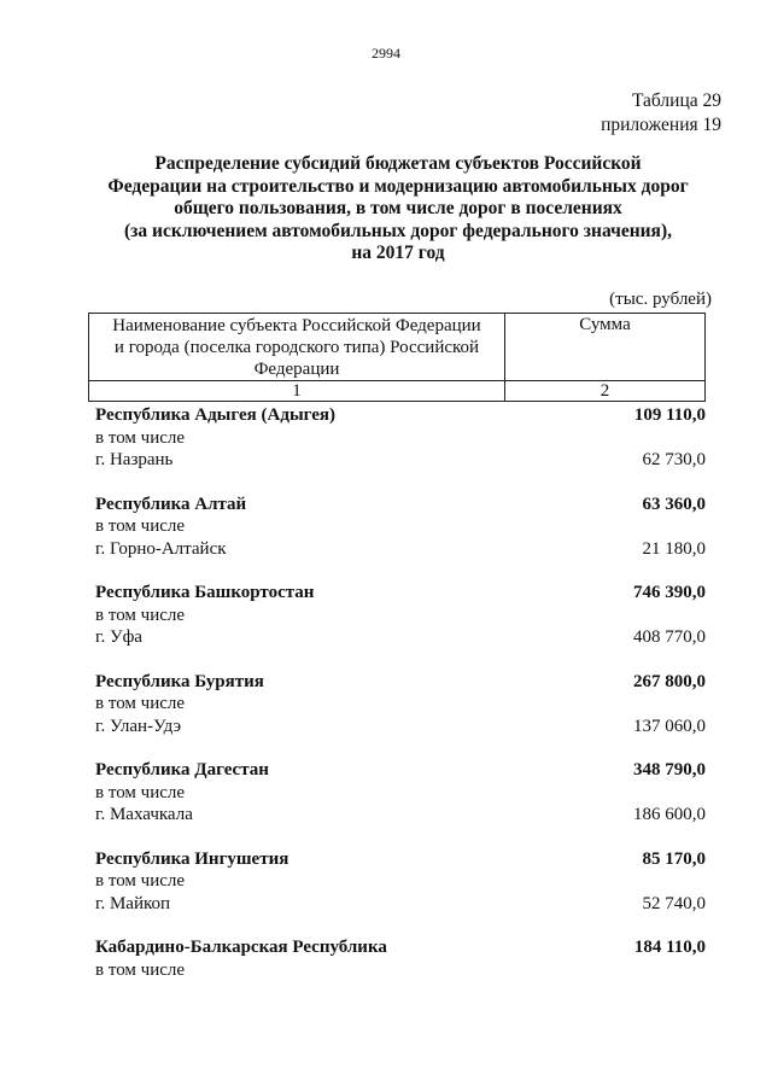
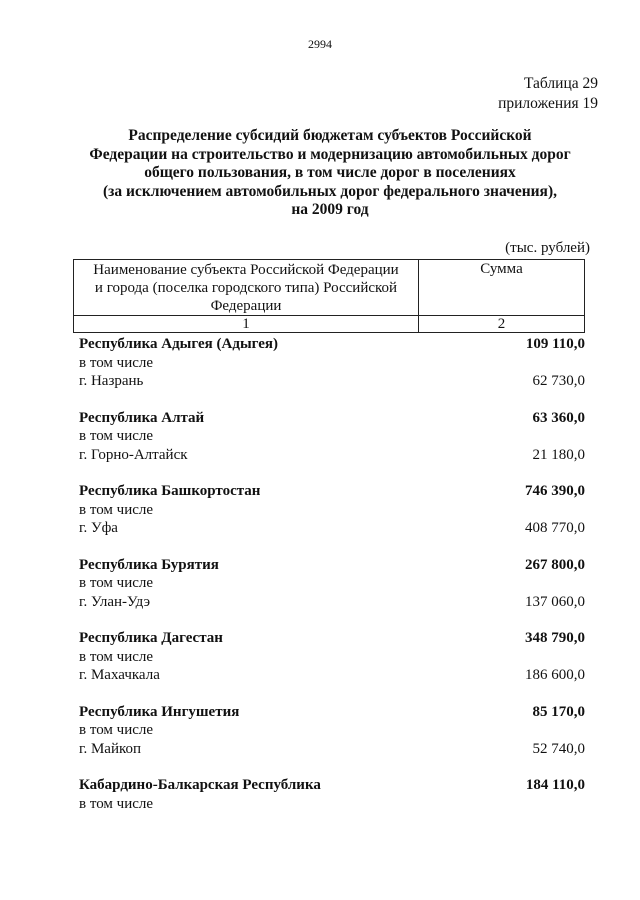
  2994
  Таблица 29
  приложения 19
  Распределение субсидий бюджетам субъектов Российской
  Федерации на строительство и модернизацию автомобильных дорог
  общего пользования, в том числе дорог в поселениях
  (за исключением автомобильных дорог федерального значения),
- на 2017 год
+ на 2009 год
  (тыс. рублей)
  Наименование субъекта Российской Федерации и города (поселка городского типа) Российской Федерации	Сумма
  1	2
  Республика Адыгея (Адыгея)
  109 110,0
  в том числе
  г. Назрань
  62 730,0
  Республика Алтай
  63 360,0
  в том числе
  г. Горно-Алтайск
  21 180,0
  Республика Башкортостан
  746 390,0
  в том числе
  г. Уфа
  408 770,0
  Республика Бурятия
  267 800,0
  в том числе
  г. Улан-Удэ
  137 060,0
  Республика Дагестан
  348 790,0
  в том числе
  г. Махачкала
  186 600,0
  Республика Ингушетия
  85 170,0
  в том числе
  г. Майкоп
  52 740,0
  Кабардино-Балкарская Республика
  184 110,0
  в том числе
